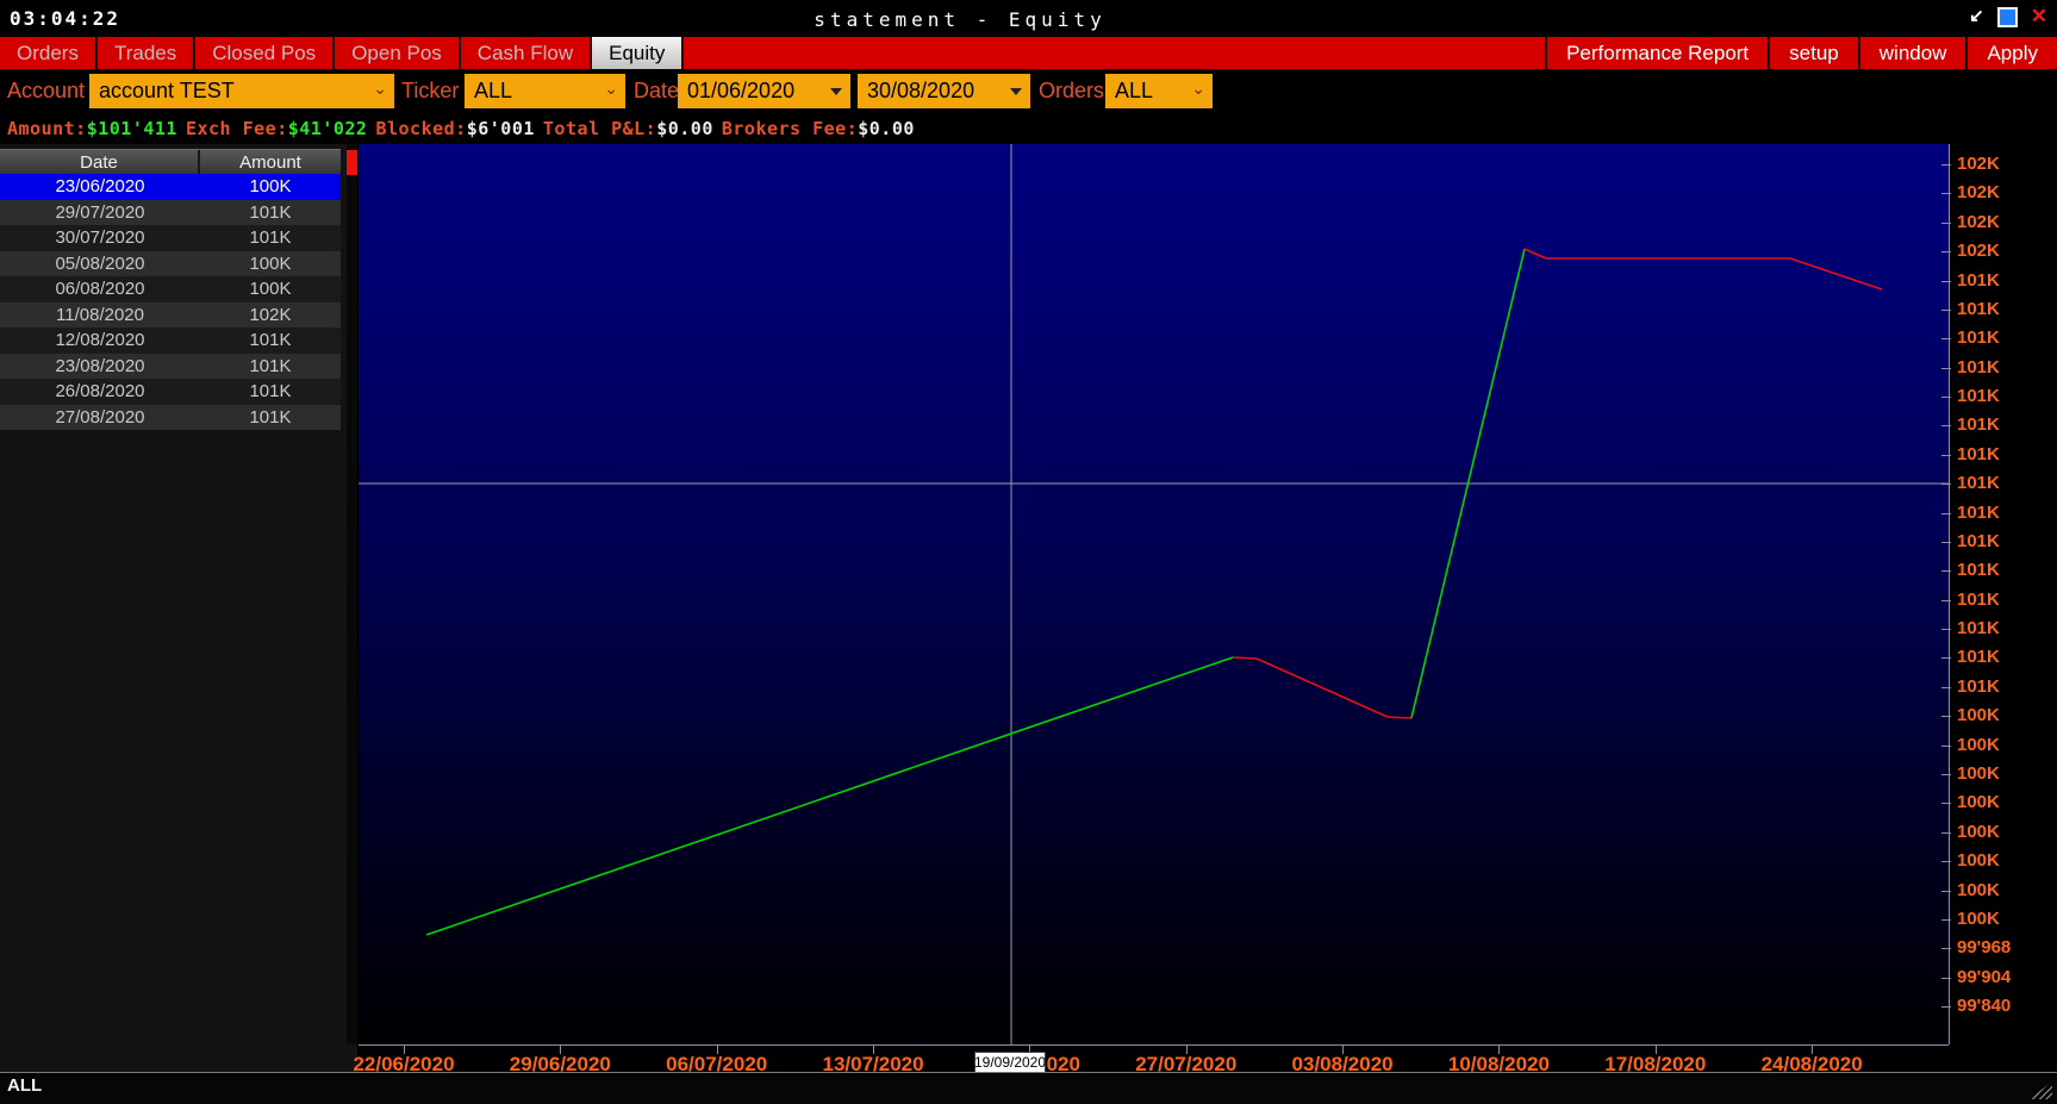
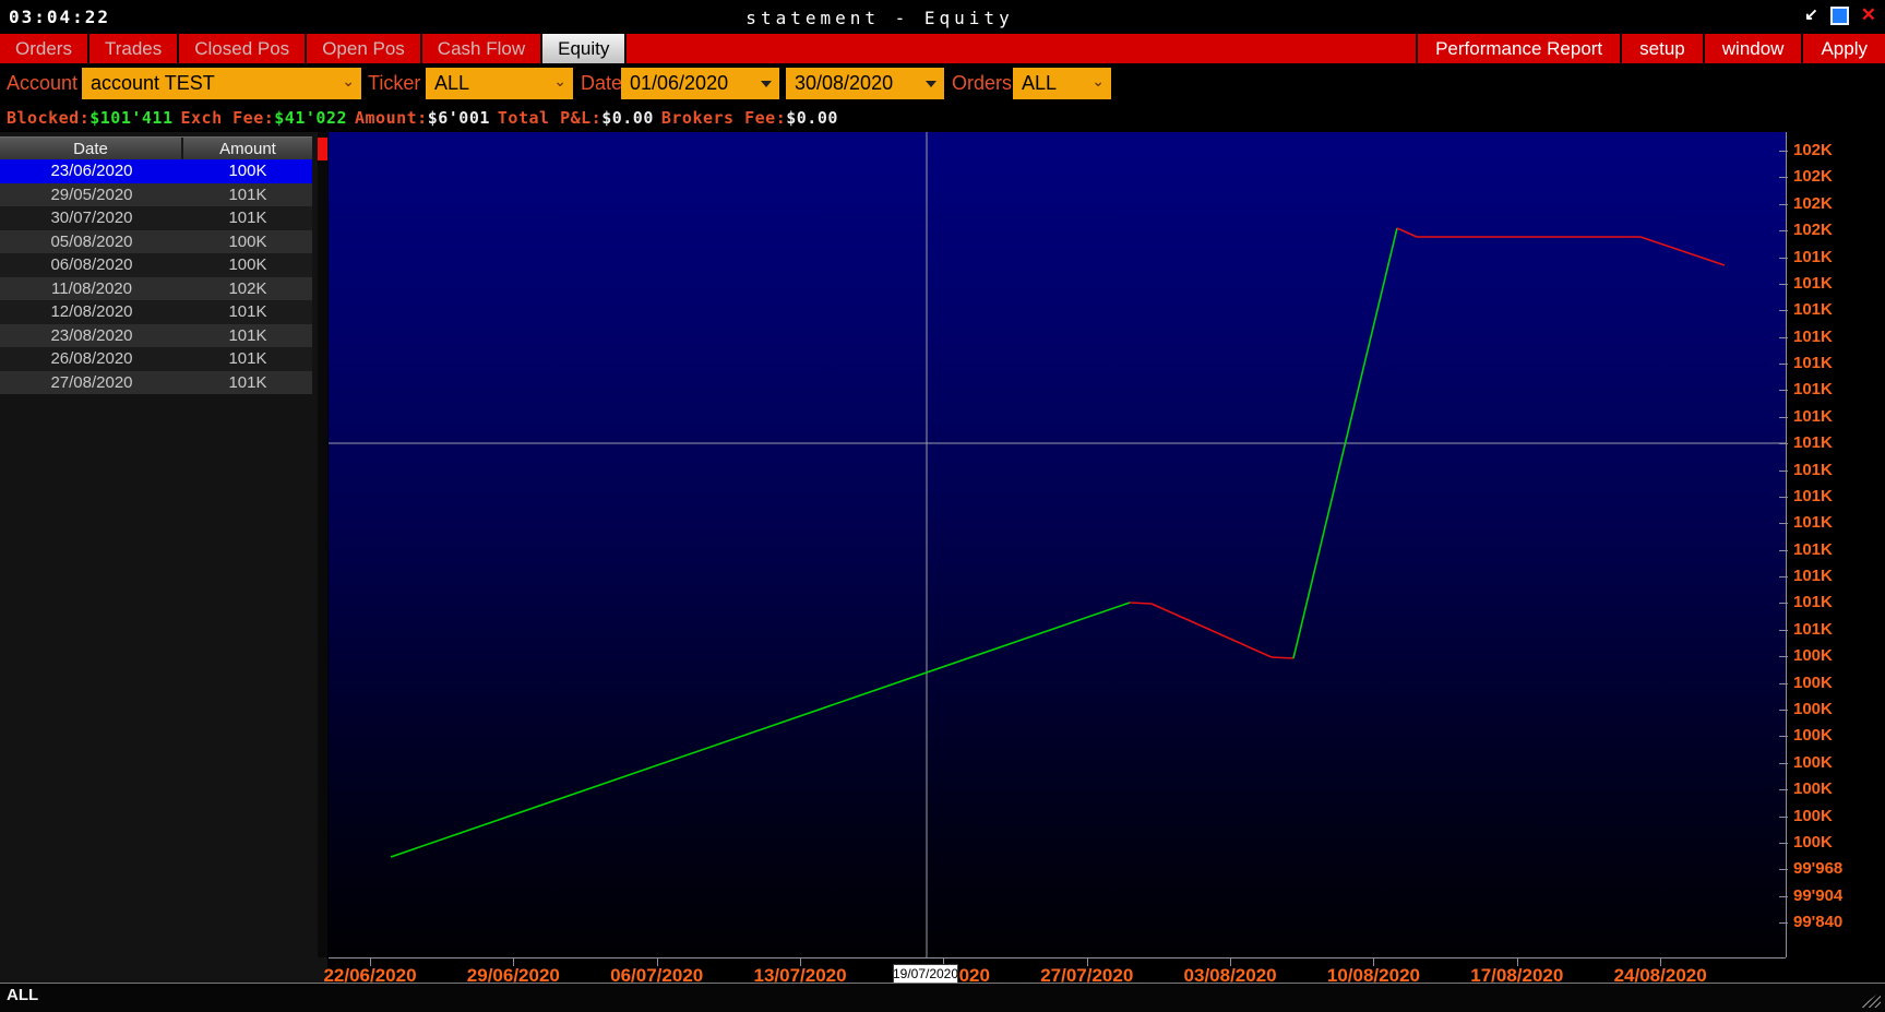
  03:04:22
  statement - Equity
  ↙
  ✕
  Orders
  Trades
  Closed Pos
  Open Pos
  Cash Flow
  Equity
  Performance Report
  setup
  window
  Apply
  Account
  account TEST
  ⌄
  Ticker
  ALL
  ⌄
  Date
  01/06/2020
  30/08/2020
  Orders
  ALL
  ⌄
- Amount:
+ Blocked:
  $101'411
  Exch Fee:
  $41'022
- Blocked:
+ Amount:
  $6'001
  Total P&L:
  $0.00
  Brokers Fee:
  $0.00
  Date
  Amount
  23/06/2020
  100K
- 29/07/2020
+ 29/05/2020
  101K
  30/07/2020
  101K
  05/08/2020
  100K
  06/08/2020
  100K
  11/08/2020
  102K
  12/08/2020
  101K
  23/08/2020
  101K
  26/08/2020
  101K
  27/08/2020
  101K
  102K
  102K
  102K
  102K
  101K
  101K
  101K
  101K
  101K
  101K
  101K
  101K
  101K
  101K
  101K
  101K
  101K
  101K
  101K
  100K
  100K
  100K
  100K
  100K
  100K
  100K
  100K
  99'968
  99'904
  99'840
  22/06/2020
  29/06/2020
  06/07/2020
  13/07/2020
  27/07/2020
  03/08/2020
  10/08/2020
  17/08/2020
  24/08/2020
- 19/09/2020
+ 19/07/2020
  ALL
